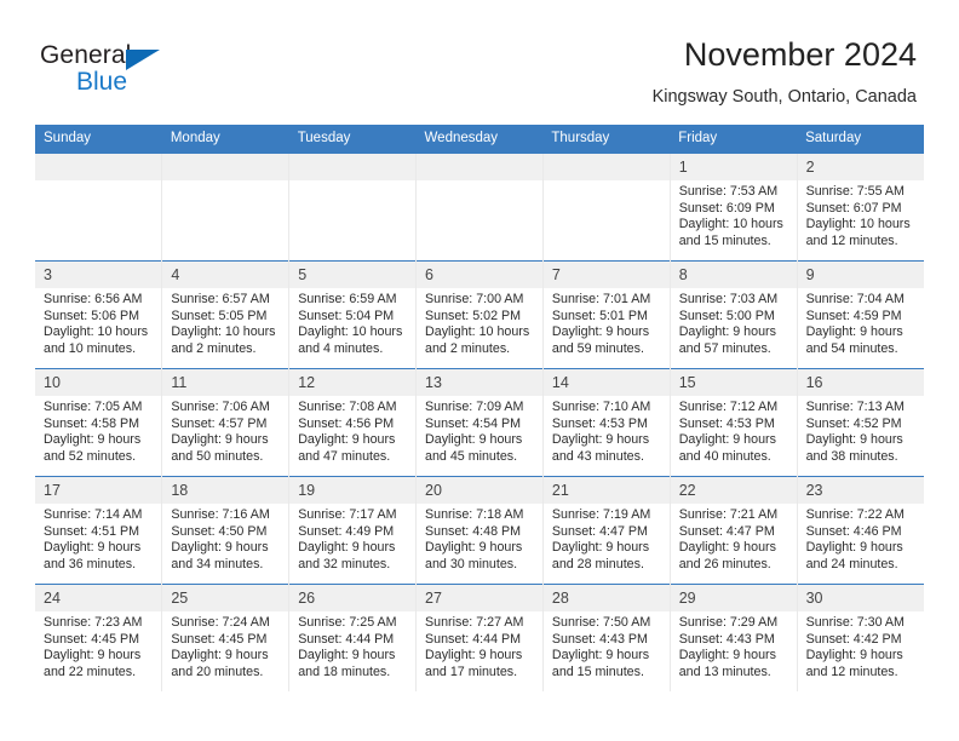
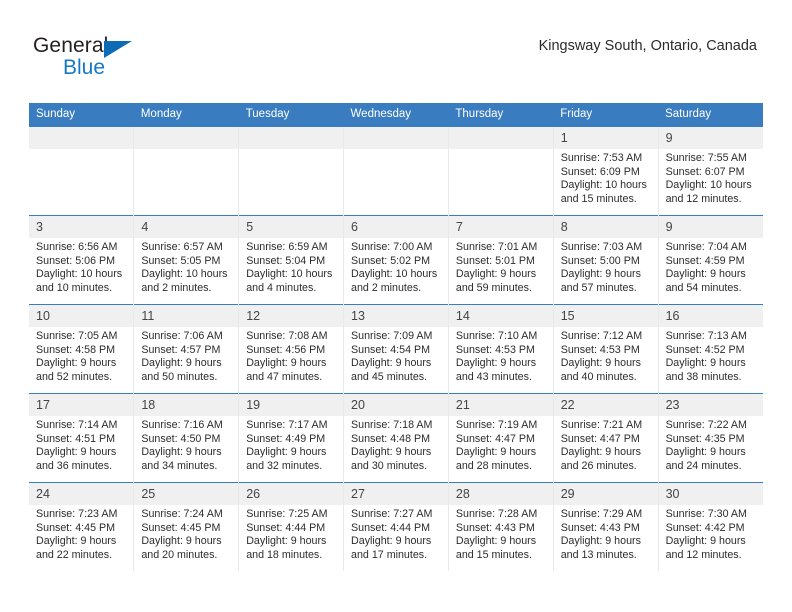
  General
  Blue
- November 2024
  Kingsway South, Ontario, Canada
  Sunday	Monday	Tuesday	Wednesday	Thursday	Friday	Saturday
- 					1 Sunrise: 7:53 AM Sunset: 6:09 PM Daylight: 10 hours and 15 minutes.	2 Sunrise: 7:55 AM Sunset: 6:07 PM Daylight: 10 hours and 12 minutes.
+ 					1 Sunrise: 7:53 AM Sunset: 6:09 PM Daylight: 10 hours and 15 minutes.	9 Sunrise: 7:55 AM Sunset: 6:07 PM Daylight: 10 hours and 12 minutes.
  3 Sunrise: 6:56 AM Sunset: 5:06 PM Daylight: 10 hours and 10 minutes.	4 Sunrise: 6:57 AM Sunset: 5:05 PM Daylight: 10 hours and 2 minutes.	5 Sunrise: 6:59 AM Sunset: 5:04 PM Daylight: 10 hours and 4 minutes.	6 Sunrise: 7:00 AM Sunset: 5:02 PM Daylight: 10 hours and 2 minutes.	7 Sunrise: 7:01 AM Sunset: 5:01 PM Daylight: 9 hours and 59 minutes.	8 Sunrise: 7:03 AM Sunset: 5:00 PM Daylight: 9 hours and 57 minutes.	9 Sunrise: 7:04 AM Sunset: 4:59 PM Daylight: 9 hours and 54 minutes.
  10 Sunrise: 7:05 AM Sunset: 4:58 PM Daylight: 9 hours and 52 minutes.	11 Sunrise: 7:06 AM Sunset: 4:57 PM Daylight: 9 hours and 50 minutes.	12 Sunrise: 7:08 AM Sunset: 4:56 PM Daylight: 9 hours and 47 minutes.	13 Sunrise: 7:09 AM Sunset: 4:54 PM Daylight: 9 hours and 45 minutes.	14 Sunrise: 7:10 AM Sunset: 4:53 PM Daylight: 9 hours and 43 minutes.	15 Sunrise: 7:12 AM Sunset: 4:53 PM Daylight: 9 hours and 40 minutes.	16 Sunrise: 7:13 AM Sunset: 4:52 PM Daylight: 9 hours and 38 minutes.
- 17 Sunrise: 7:14 AM Sunset: 4:51 PM Daylight: 9 hours and 36 minutes.	18 Sunrise: 7:16 AM Sunset: 4:50 PM Daylight: 9 hours and 34 minutes.	19 Sunrise: 7:17 AM Sunset: 4:49 PM Daylight: 9 hours and 32 minutes.	20 Sunrise: 7:18 AM Sunset: 4:48 PM Daylight: 9 hours and 30 minutes.	21 Sunrise: 7:19 AM Sunset: 4:47 PM Daylight: 9 hours and 28 minutes.	22 Sunrise: 7:21 AM Sunset: 4:47 PM Daylight: 9 hours and 26 minutes.	23 Sunrise: 7:22 AM Sunset: 4:46 PM Daylight: 9 hours and 24 minutes.
+ 17 Sunrise: 7:14 AM Sunset: 4:51 PM Daylight: 9 hours and 36 minutes.	18 Sunrise: 7:16 AM Sunset: 4:50 PM Daylight: 9 hours and 34 minutes.	19 Sunrise: 7:17 AM Sunset: 4:49 PM Daylight: 9 hours and 32 minutes.	20 Sunrise: 7:18 AM Sunset: 4:48 PM Daylight: 9 hours and 30 minutes.	21 Sunrise: 7:19 AM Sunset: 4:47 PM Daylight: 9 hours and 28 minutes.	22 Sunrise: 7:21 AM Sunset: 4:47 PM Daylight: 9 hours and 26 minutes.	23 Sunrise: 7:22 AM Sunset: 4:35 PM Daylight: 9 hours and 24 minutes.
- 24 Sunrise: 7:23 AM Sunset: 4:45 PM Daylight: 9 hours and 22 minutes.	25 Sunrise: 7:24 AM Sunset: 4:45 PM Daylight: 9 hours and 20 minutes.	26 Sunrise: 7:25 AM Sunset: 4:44 PM Daylight: 9 hours and 18 minutes.	27 Sunrise: 7:27 AM Sunset: 4:44 PM Daylight: 9 hours and 17 minutes.	28 Sunrise: 7:50 AM Sunset: 4:43 PM Daylight: 9 hours and 15 minutes.	29 Sunrise: 7:29 AM Sunset: 4:43 PM Daylight: 9 hours and 13 minutes.	30 Sunrise: 7:30 AM Sunset: 4:42 PM Daylight: 9 hours and 12 minutes.
+ 24 Sunrise: 7:23 AM Sunset: 4:45 PM Daylight: 9 hours and 22 minutes.	25 Sunrise: 7:24 AM Sunset: 4:45 PM Daylight: 9 hours and 20 minutes.	26 Sunrise: 7:25 AM Sunset: 4:44 PM Daylight: 9 hours and 18 minutes.	27 Sunrise: 7:27 AM Sunset: 4:44 PM Daylight: 9 hours and 17 minutes.	28 Sunrise: 7:28 AM Sunset: 4:43 PM Daylight: 9 hours and 15 minutes.	29 Sunrise: 7:29 AM Sunset: 4:43 PM Daylight: 9 hours and 13 minutes.	30 Sunrise: 7:30 AM Sunset: 4:42 PM Daylight: 9 hours and 12 minutes.
